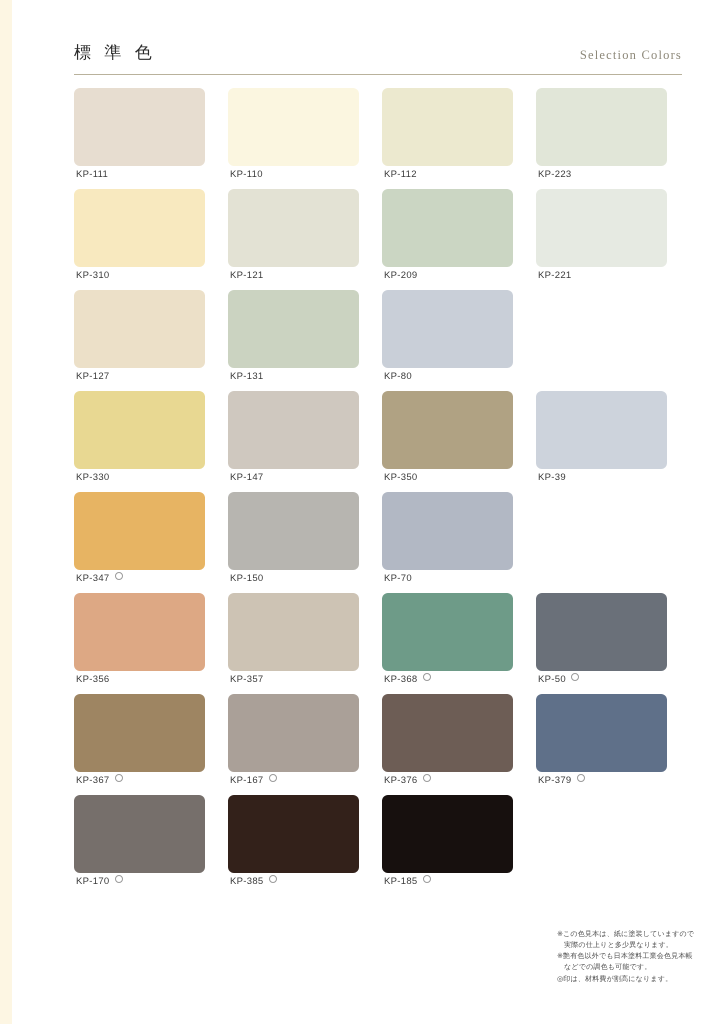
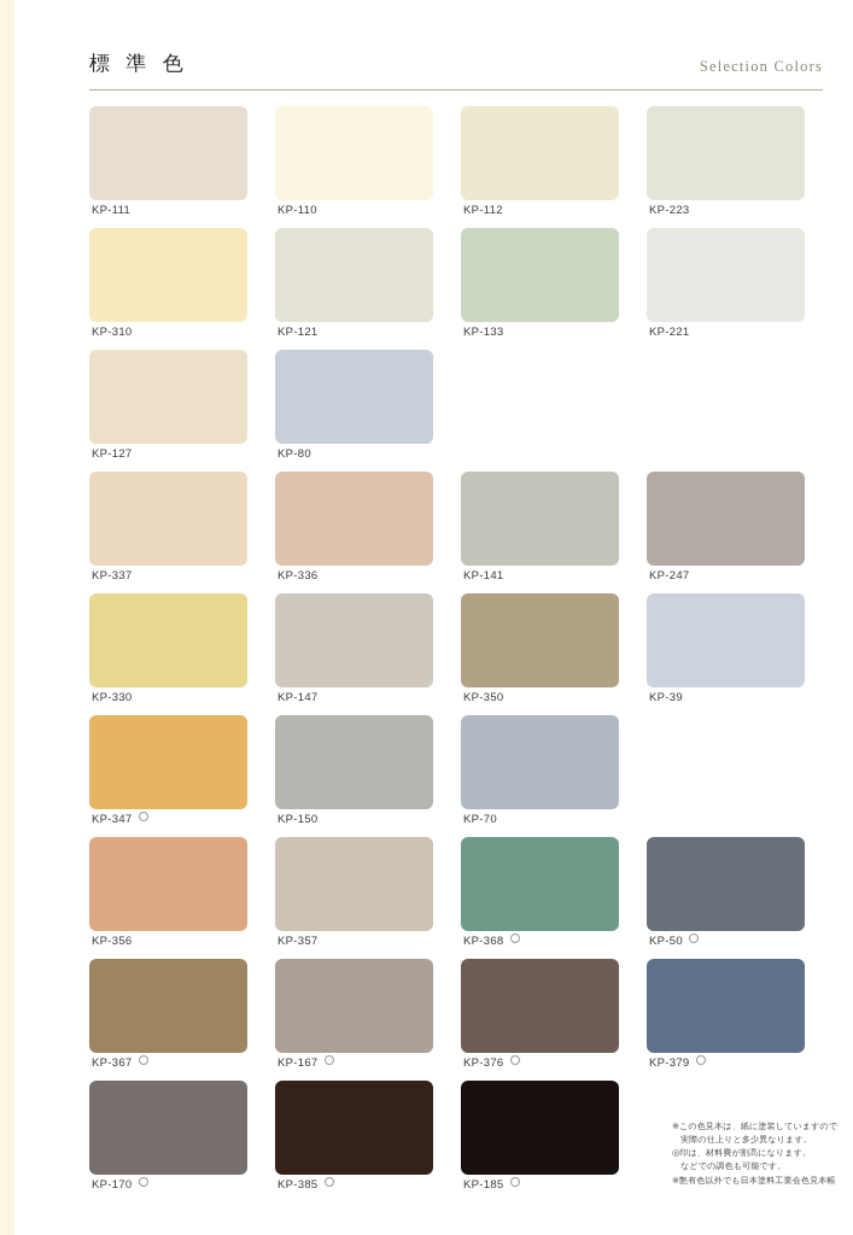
  標 準 色
  Selection Colors
  KP-111
  KP-110
  KP-112
  KP-223
  KP-310
  KP-121
- KP-209
+ KP-133
  KP-221
  KP-127
- KP-131
  KP-80
+ KP-337
+ KP-336
+ KP-141
+ KP-247
  KP-330
  KP-147
  KP-350
  KP-39
  KP-347
  KP-150
  KP-70
  KP-356
  KP-357
  KP-368
  KP-50
  KP-367
  KP-167
  KP-376
  KP-379
  KP-170
  KP-385
  KP-185
  ※この色見本は、紙に塗装していますので
  実際の仕上りと多少異なります。
- ※艶有色以外でも日本塗料工業会色見本帳
+ ◎印は、材料費が割高になります。
  などでの調色も可能です。
- ◎印は、材料費が割高になります。
+ ※艶有色以外でも日本塗料工業会色見本帳
